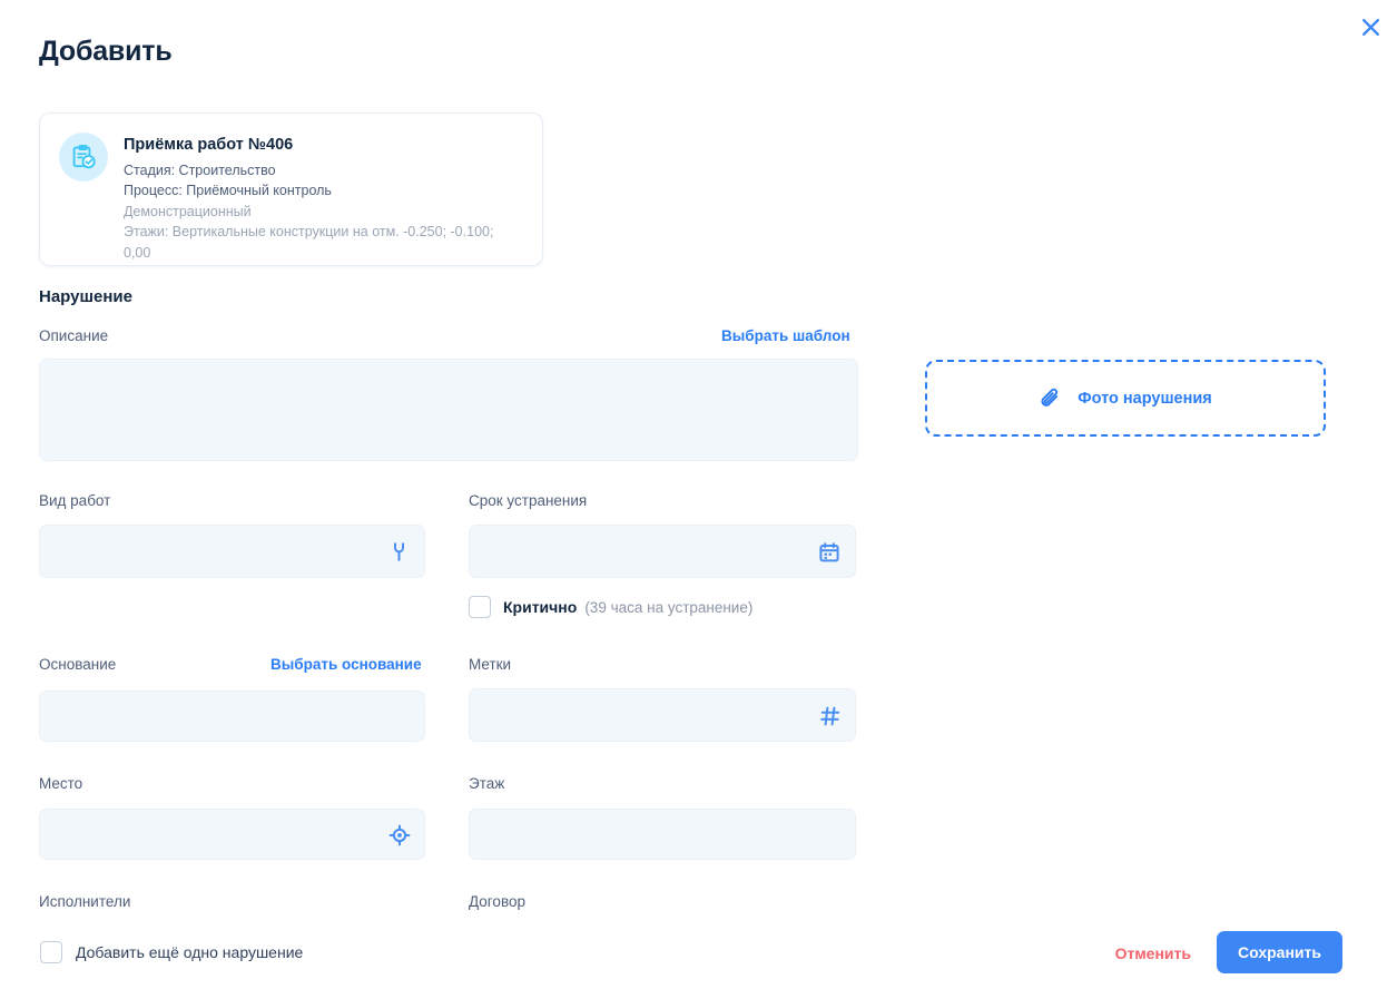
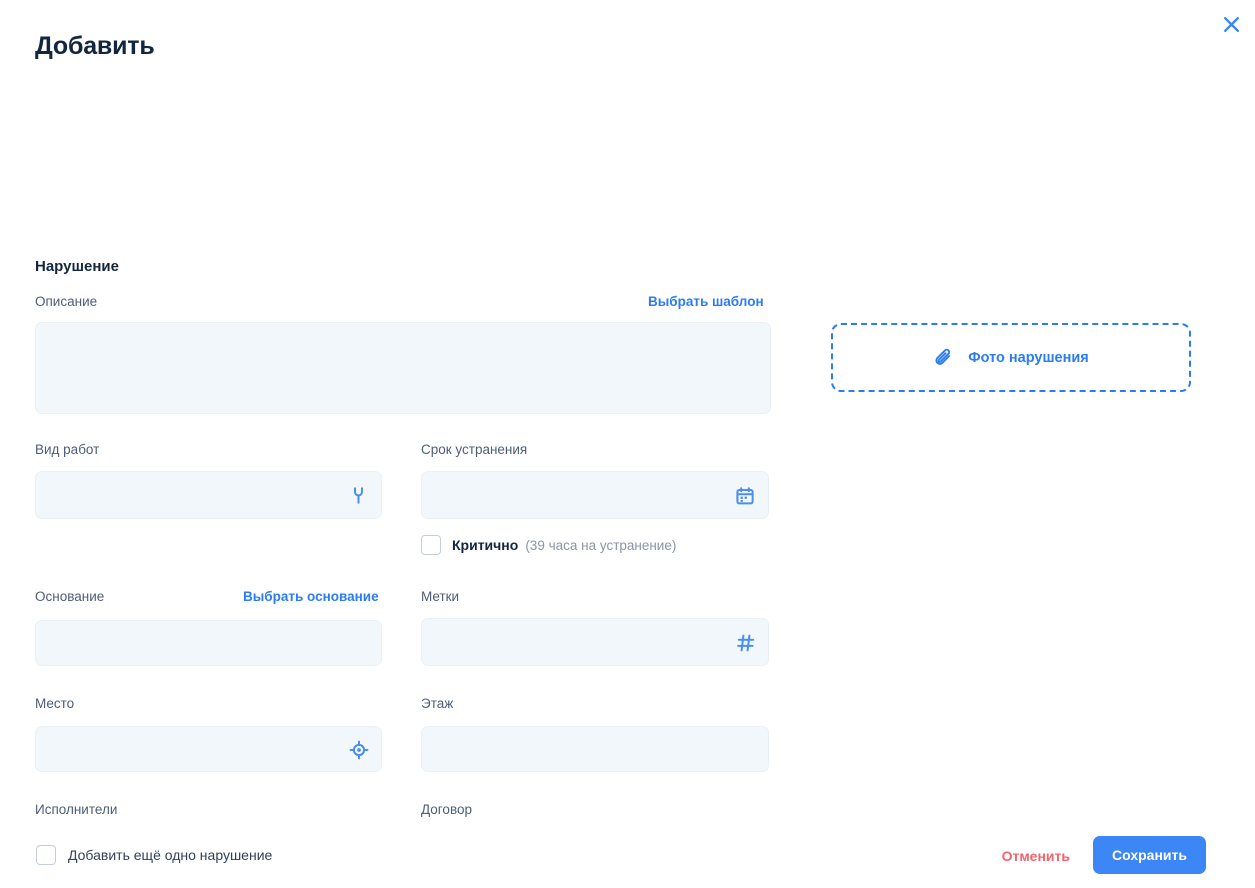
  Добавить
- Приёмка работ №406
- Стадия: Строительство
- Процесс: Приёмочный контроль
- Демонстрационный
- Этажи: Вертикальные конструкции на отм. -0.250; -0.100; 0,00
  Нарушение
  Описание
  Выбрать шаблон
  Вид работ
  Срок устранения
  Критично
  (39 часа на устранение)
  Основание
  Выбрать основание
  Метки
  Место
  Этаж
  Исполнители
  Договор
  Фото нарушения
  Добавить ещё одно нарушение
  Отменить
  Сохранить
